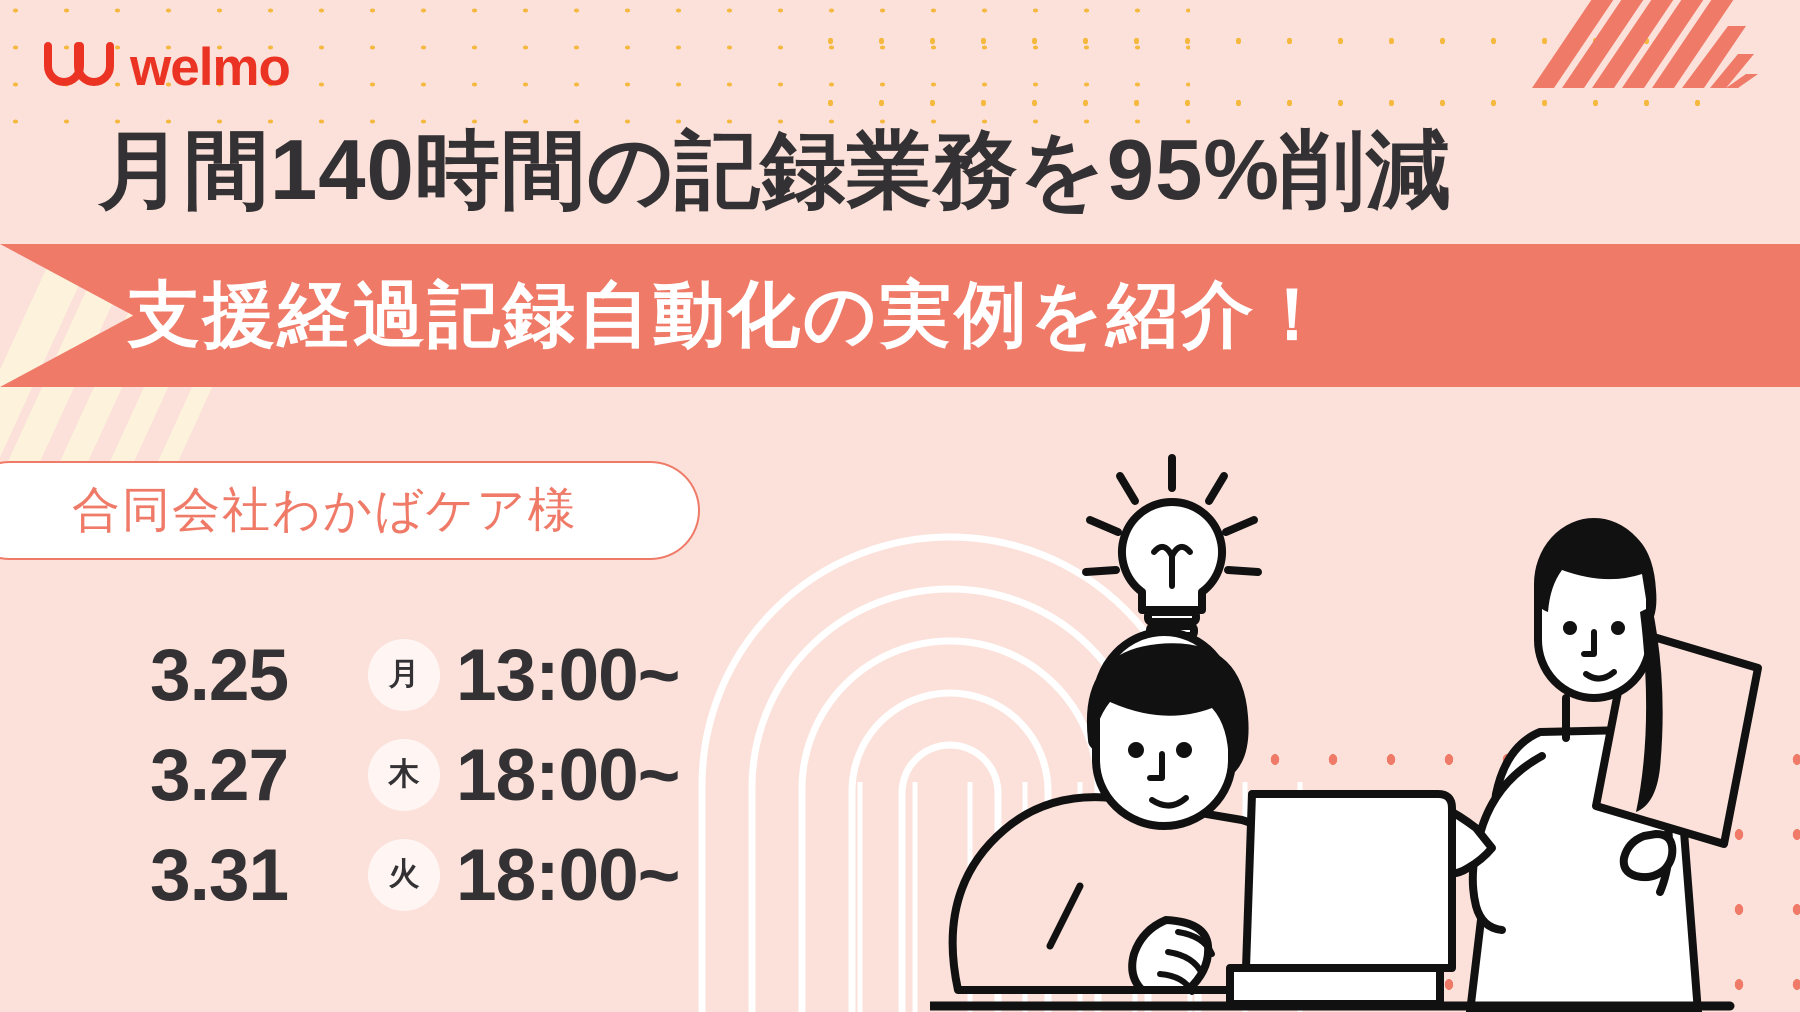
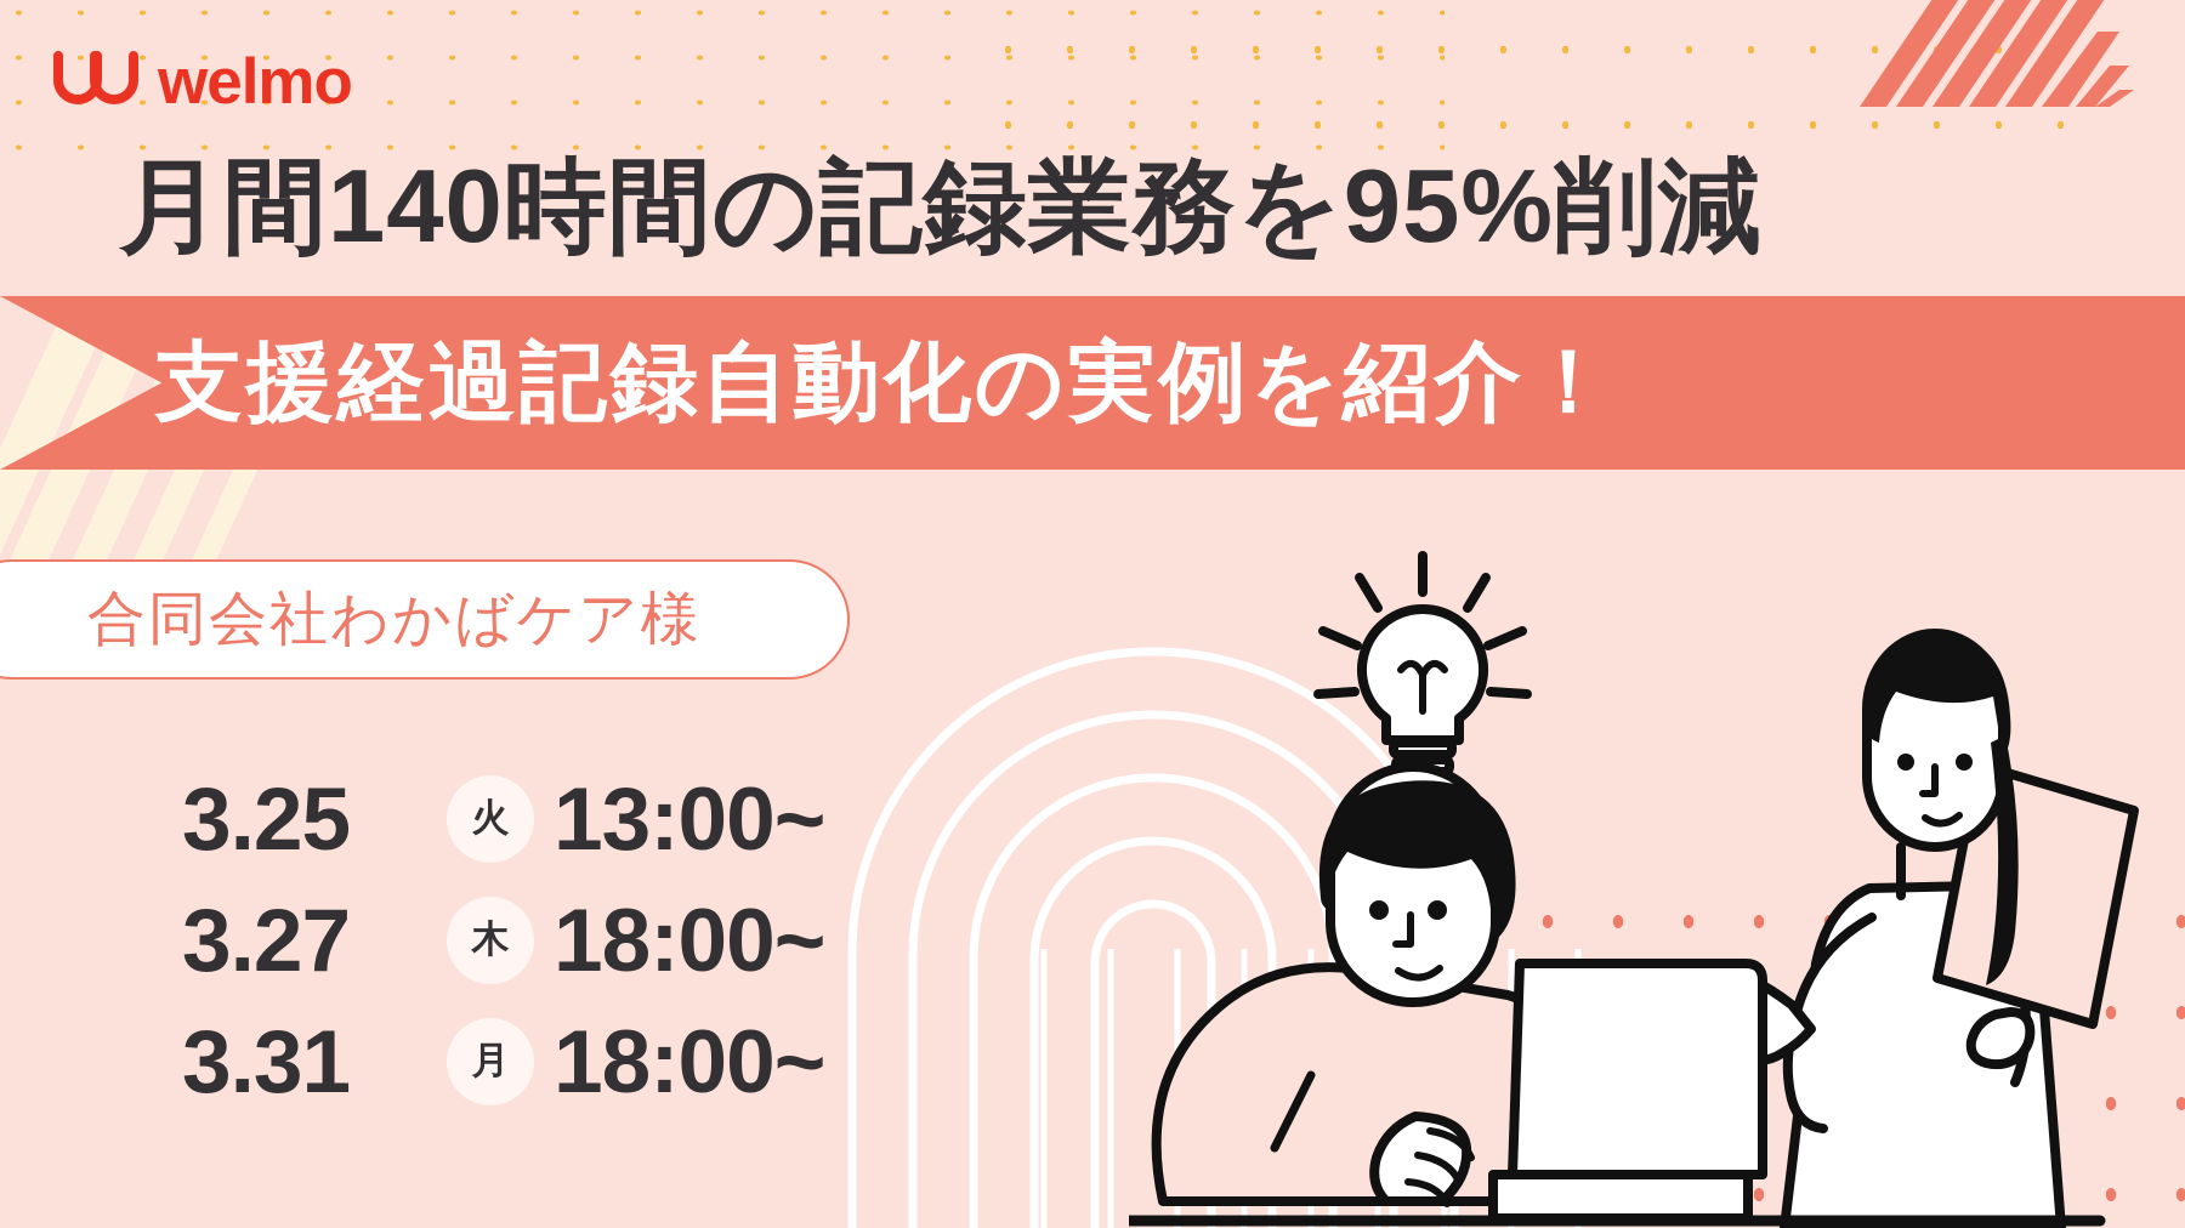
  welmo
  月間140時間の記録業務を95%削減
  支援経過記録自動化の実例を紹介！
  合同会社わかばケア様
  3.25
- 月
+ 火
  13:00~
  3.27
  木
  18:00~
  3.31
- 火
+ 月
  18:00~
